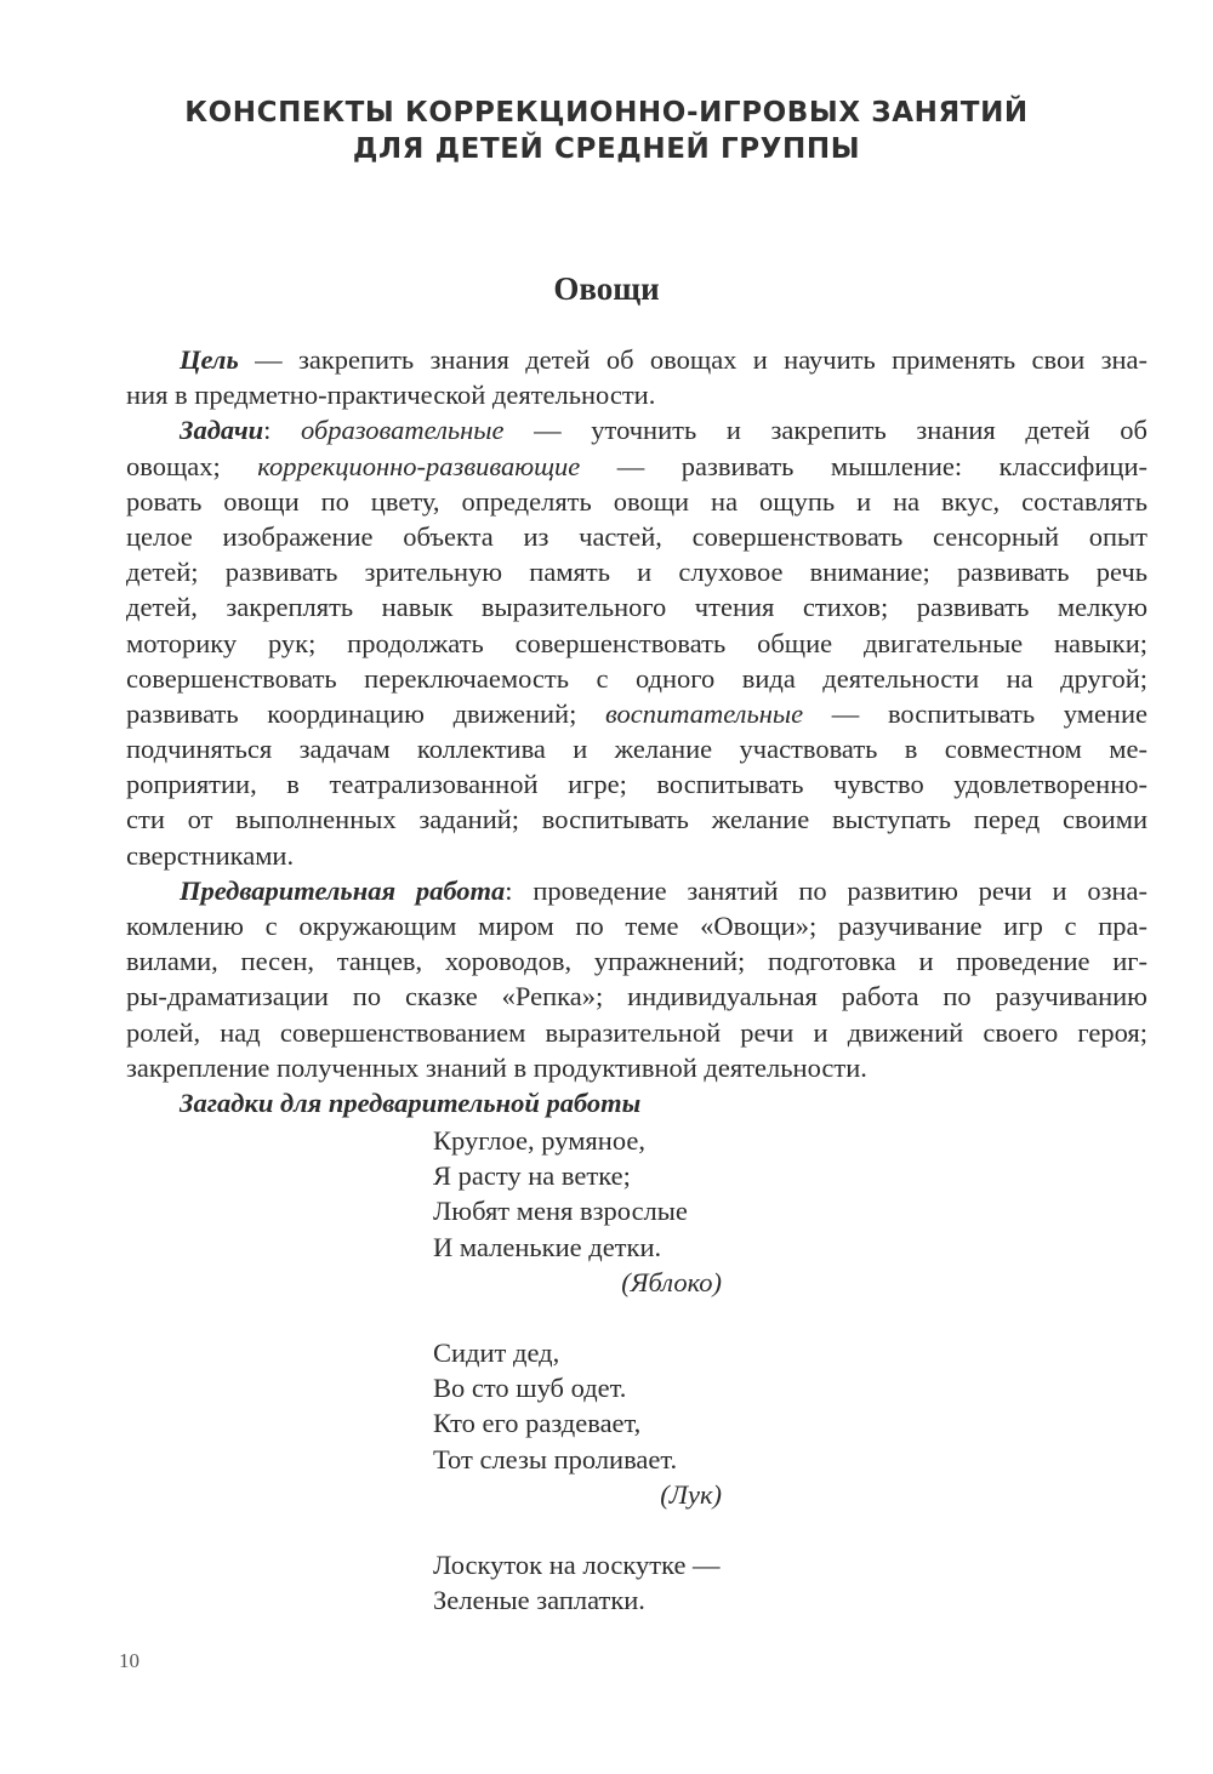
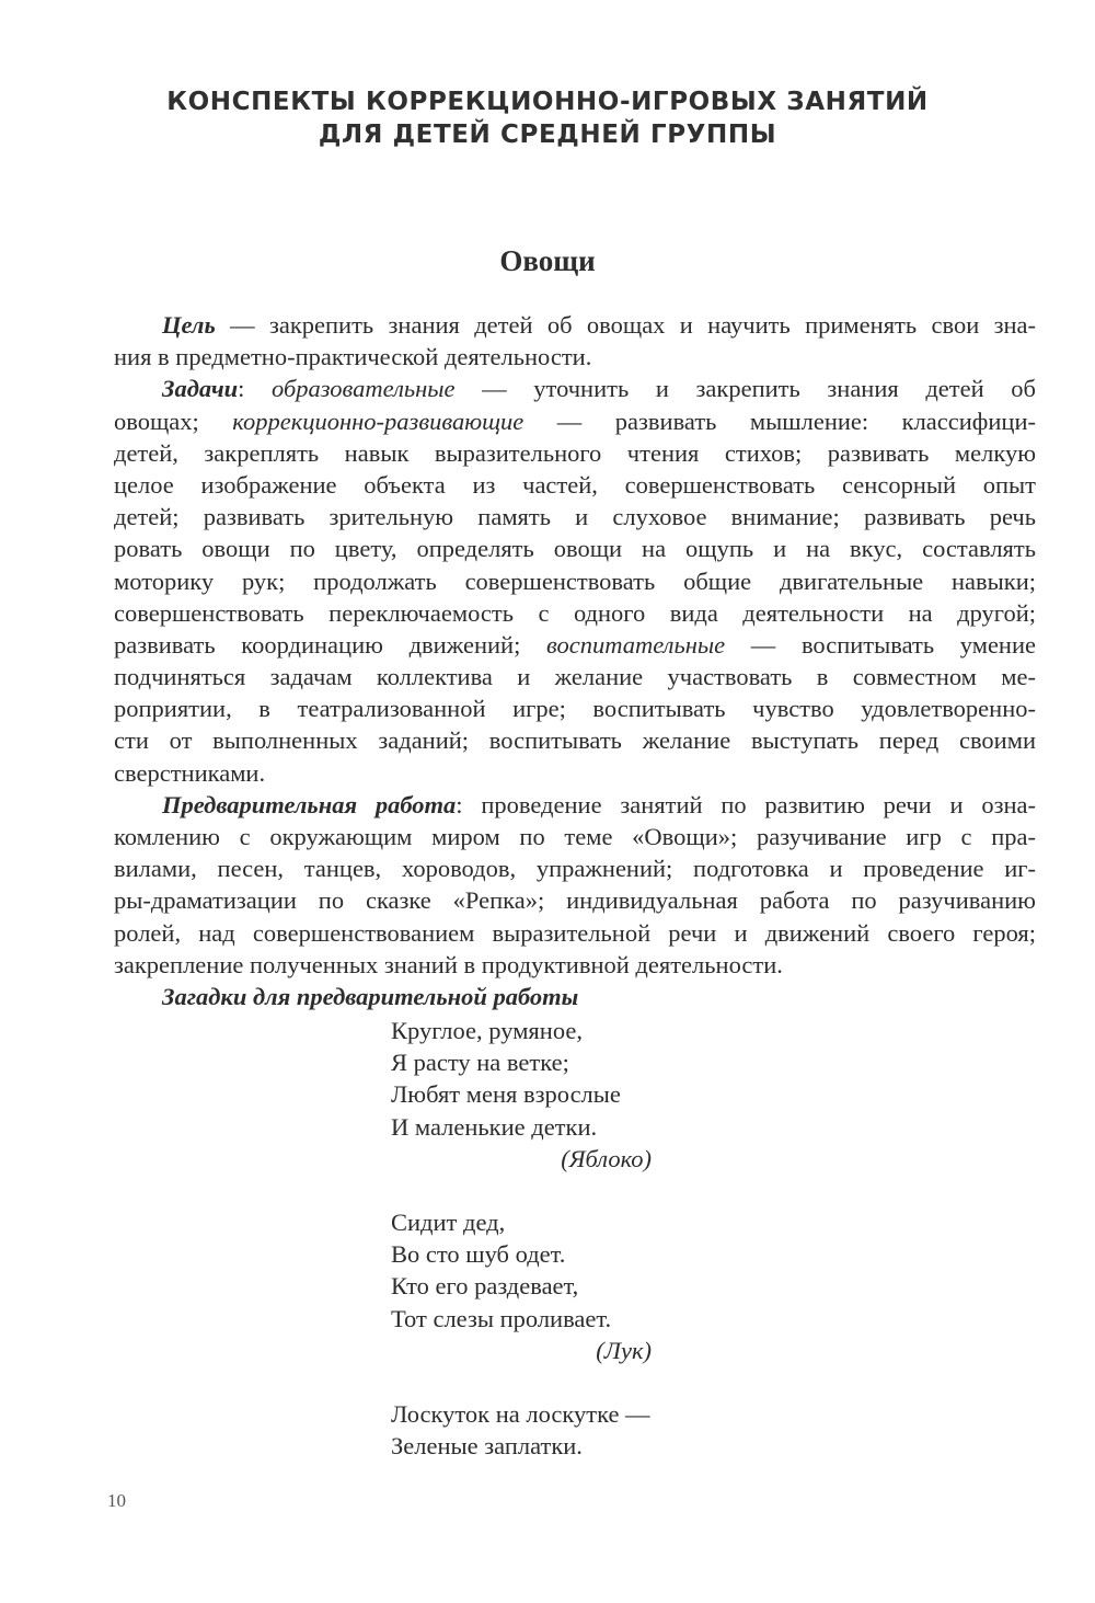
  КОНСПЕКТЫ КОРРЕКЦИОННО-ИГРОВЫХ ЗАНЯТИЙ
  ДЛЯ ДЕТЕЙ СРЕДНЕЙ ГРУППЫ
  Овощи
  Цель — закрепить знания детей об овощах и научить применять свои зна-
  ния в предметно-практической деятельности.
  Задачи: образовательные — уточнить и закрепить знания детей об
  овощах; коррекционно-развивающие — развивать мышление: классифици-
- ровать овощи по цвету, определять овощи на ощупь и на вкус, составлять
+ детей, закреплять навык выразительного чтения стихов; развивать мелкую
  целое изображение объекта из частей, совершенствовать сенсорный опыт
  детей; развивать зрительную память и слуховое внимание; развивать речь
- детей, закреплять навык выразительного чтения стихов; развивать мелкую
+ ровать овощи по цвету, определять овощи на ощупь и на вкус, составлять
  моторику рук; продолжать совершенствовать общие двигательные навыки;
  совершенствовать переключаемость с одного вида деятельности на другой;
  развивать координацию движений; воспитательные — воспитывать умение
  подчиняться задачам коллектива и желание участвовать в совместном ме-
  роприятии, в театрализованной игре; воспитывать чувство удовлетворенно-
  сти от выполненных заданий; воспитывать желание выступать перед своими
  сверстниками.
  Предварительная работа: проведение занятий по развитию речи и озна-
  комлению с окружающим миром по теме «Овощи»; разучивание игр с пра-
  вилами, песен, танцев, хороводов, упражнений; подготовка и проведение иг-
  ры-драматизации по сказке «Репка»; индивидуальная работа по разучиванию
  ролей, над совершенствованием выразительной речи и движений своего героя;
  закрепление полученных знаний в продуктивной деятельности.
  Загадки для предварительной работы
  Круглое, румяное,
  Я расту на ветке;
  Любят меня взрослые
  И маленькие детки.
  (Яблоко)
  Сидит дед,
  Во сто шуб одет.
  Кто его раздевает,
  Тот слезы проливает.
  (Лук)
  Лоскуток на лоскутке —
  Зеленые заплатки.
  10
